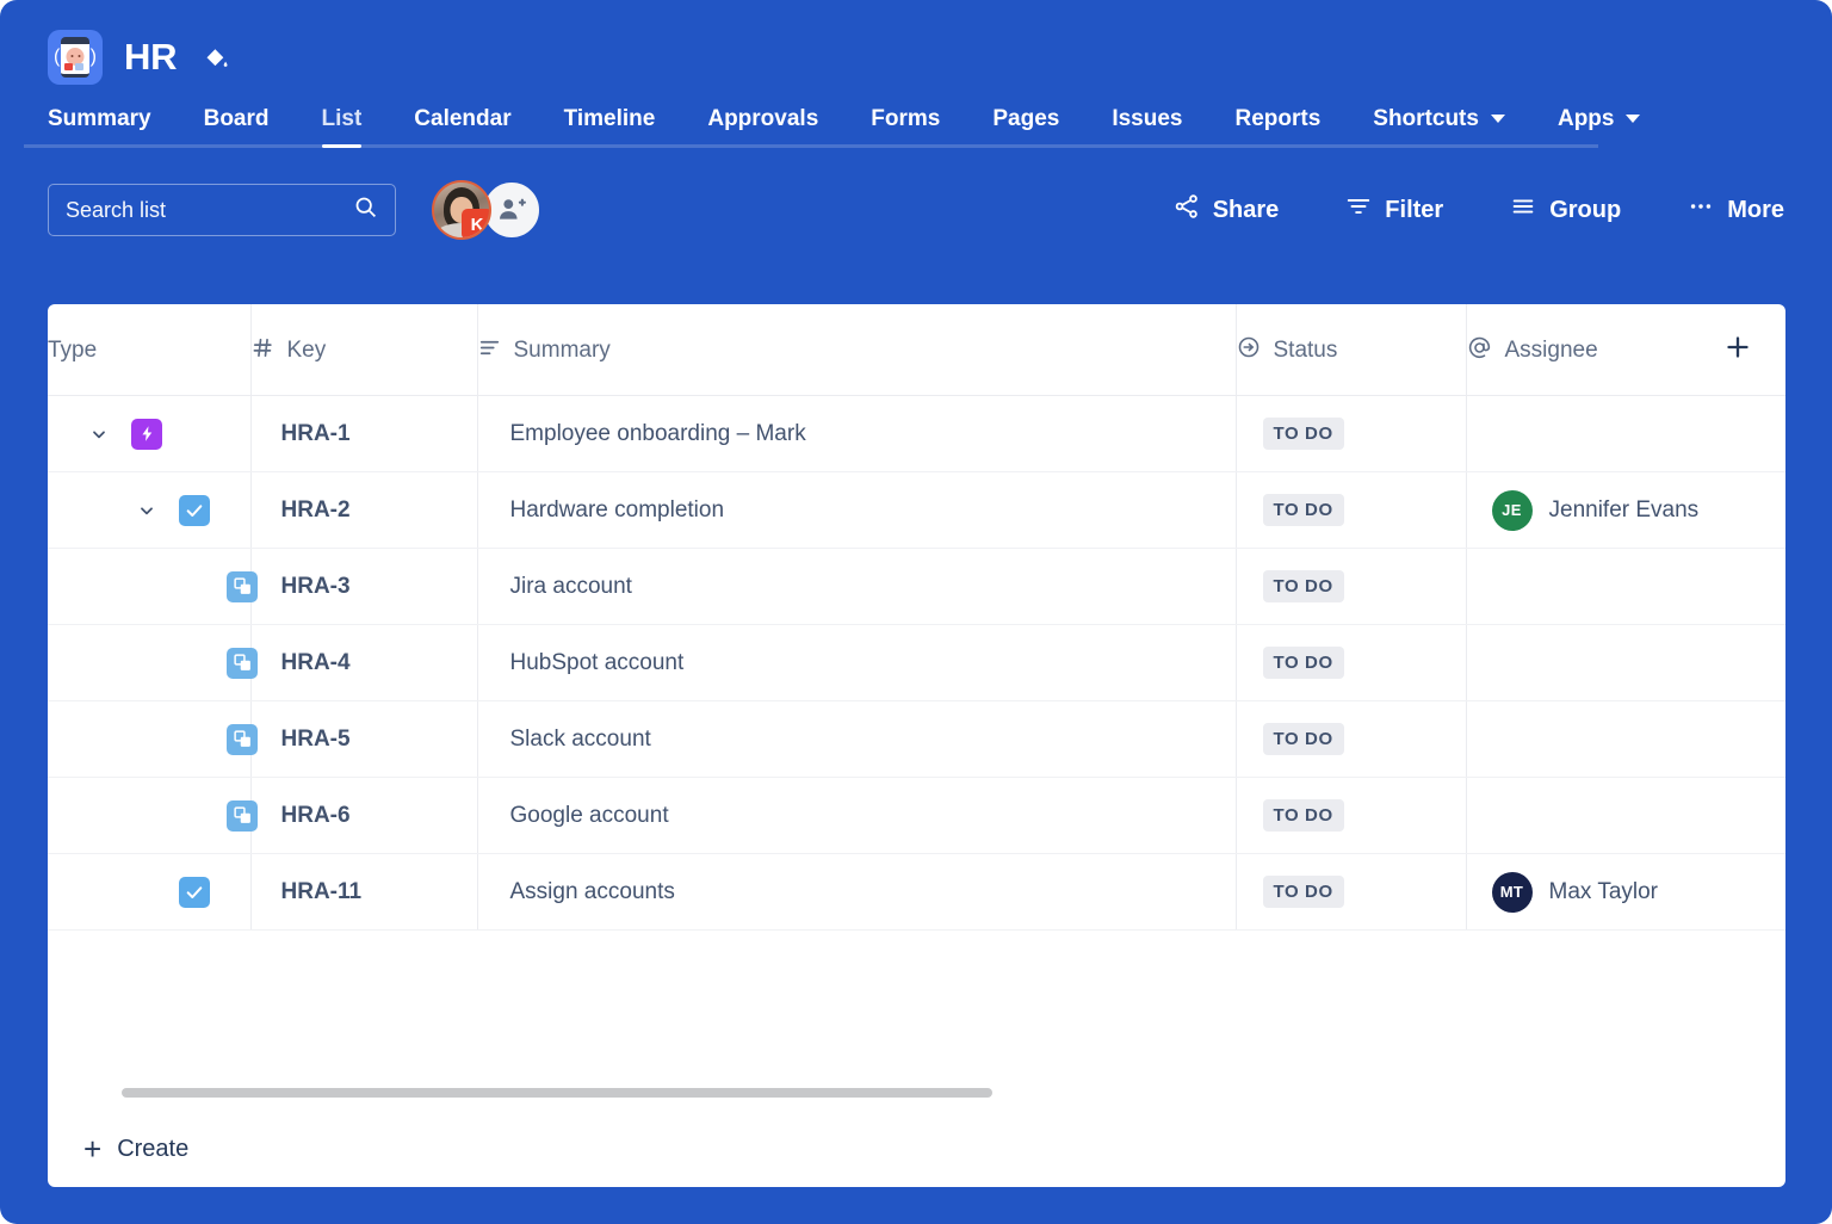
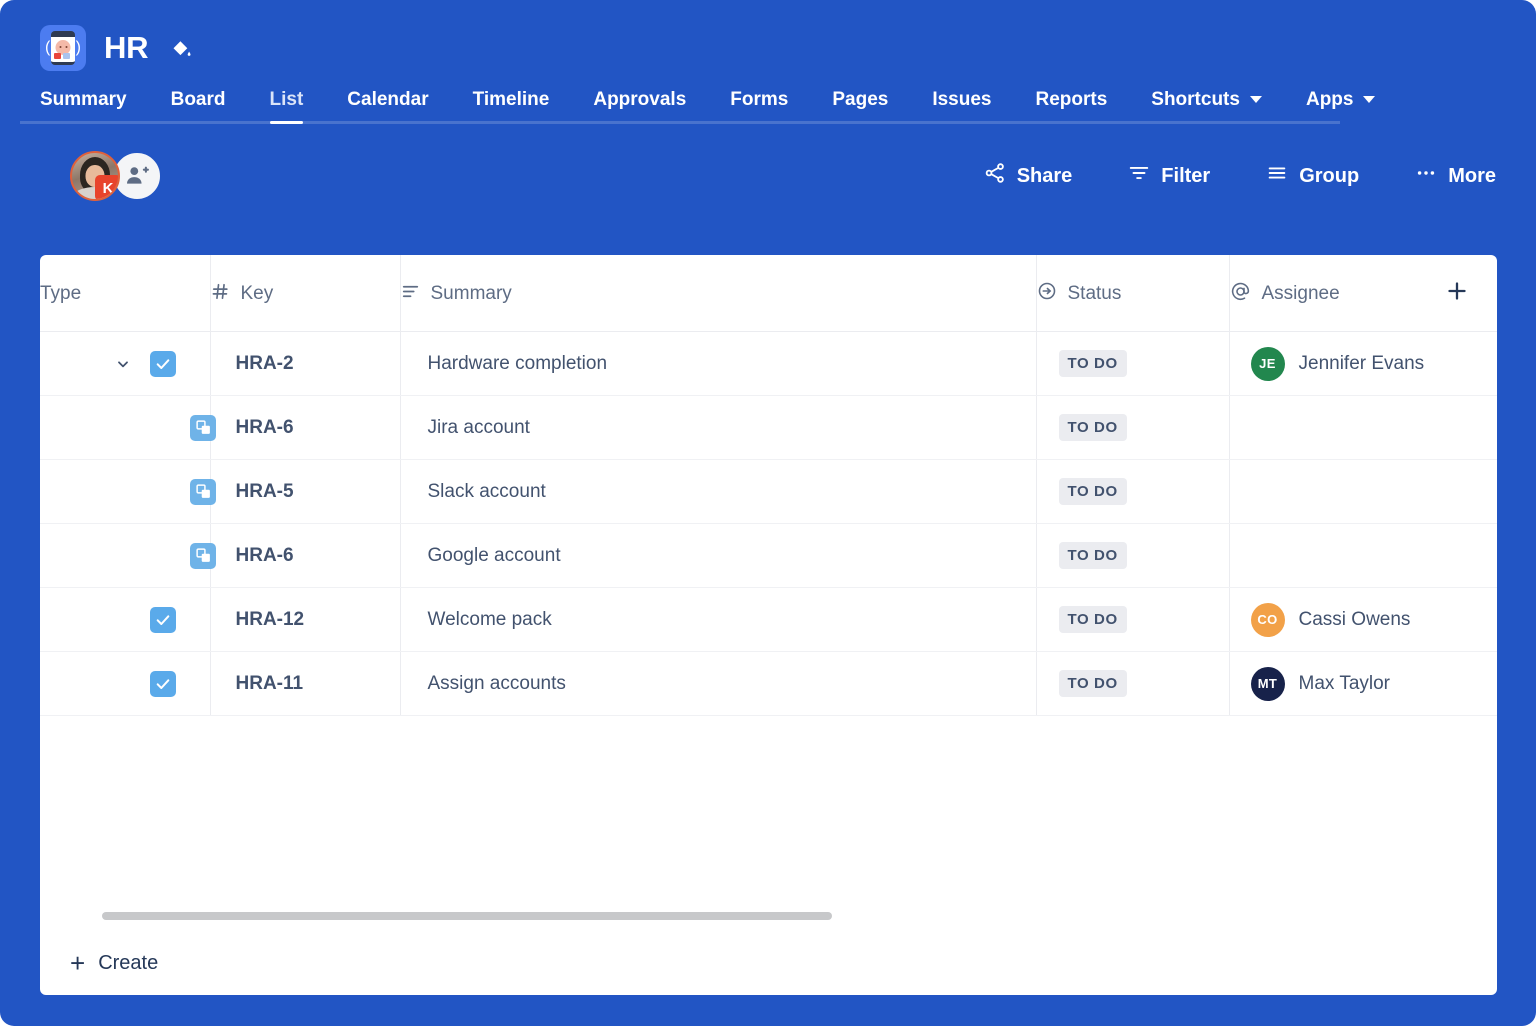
  (
  )
  HR
  Summary
  Board
  List
  Calendar
  Timeline
  Approvals
  Forms
  Pages
  Issues
  Reports
  Shortcuts
  Apps
- Search list
  K
  Share
  Filter
  Group
  More
  Type	Key	Summary	Status	Assignee
- 	HRA-1	Employee onboarding – Mark	TO DO
  	HRA-2	Hardware completion	TO DO	JE Jennifer Evans
- 	HRA-3	Jira account	TO DO
+ 	HRA-6	Jira account	TO DO
- 	HRA-4	HubSpot account	TO DO
  	HRA-5	Slack account	TO DO
  	HRA-6	Google account	TO DO
+ 	HRA-12	Welcome pack	TO DO	CO Cassi Owens
  	HRA-11	Assign accounts	TO DO	MT Max Taylor
  +
  Create
